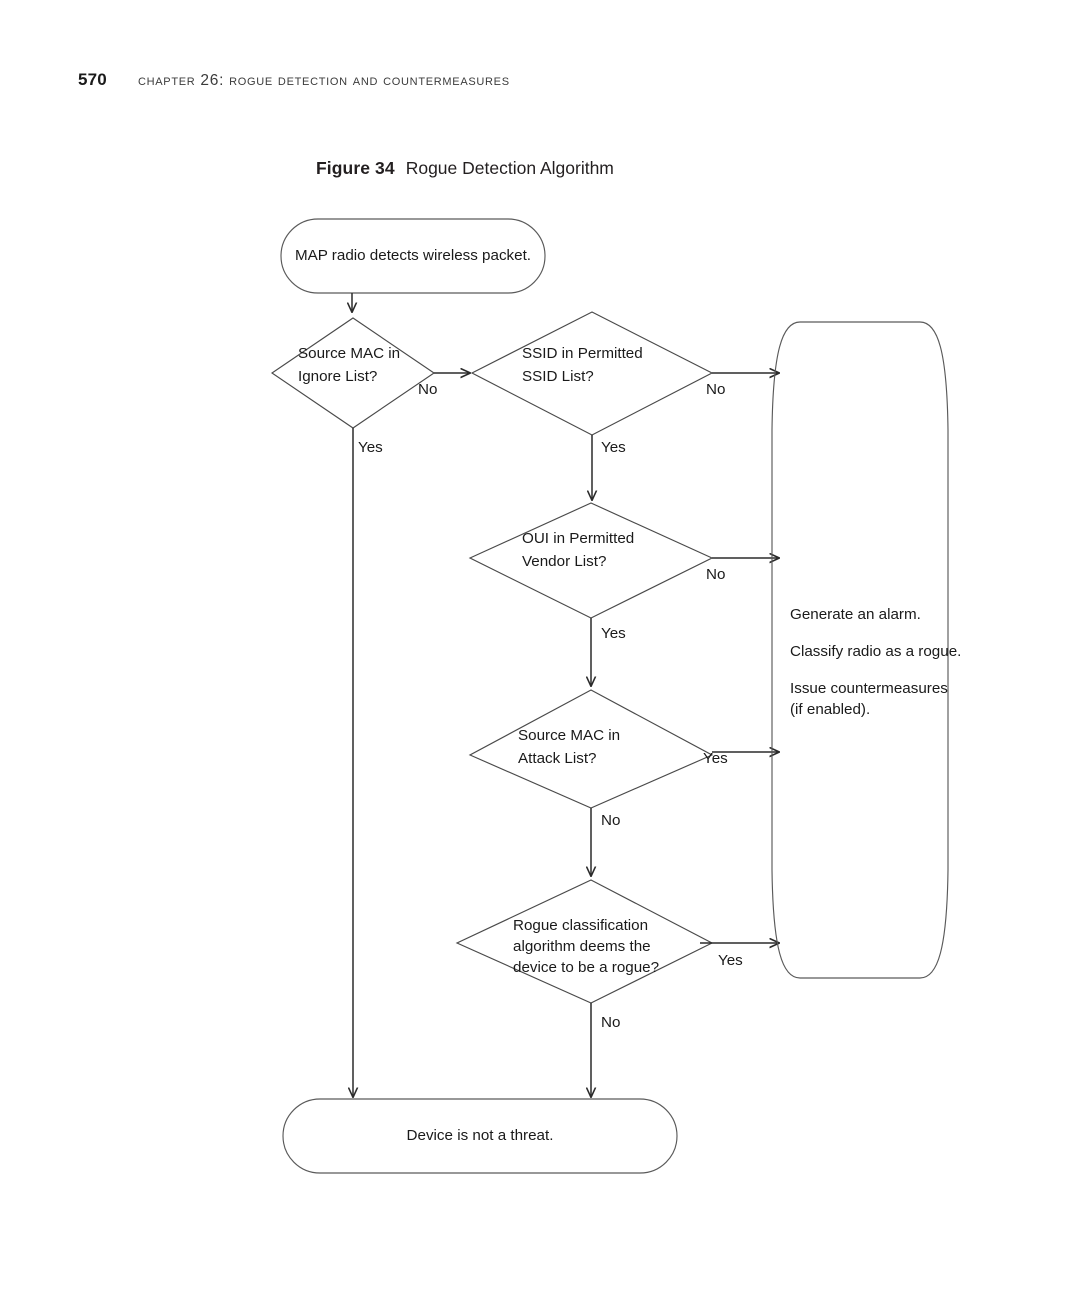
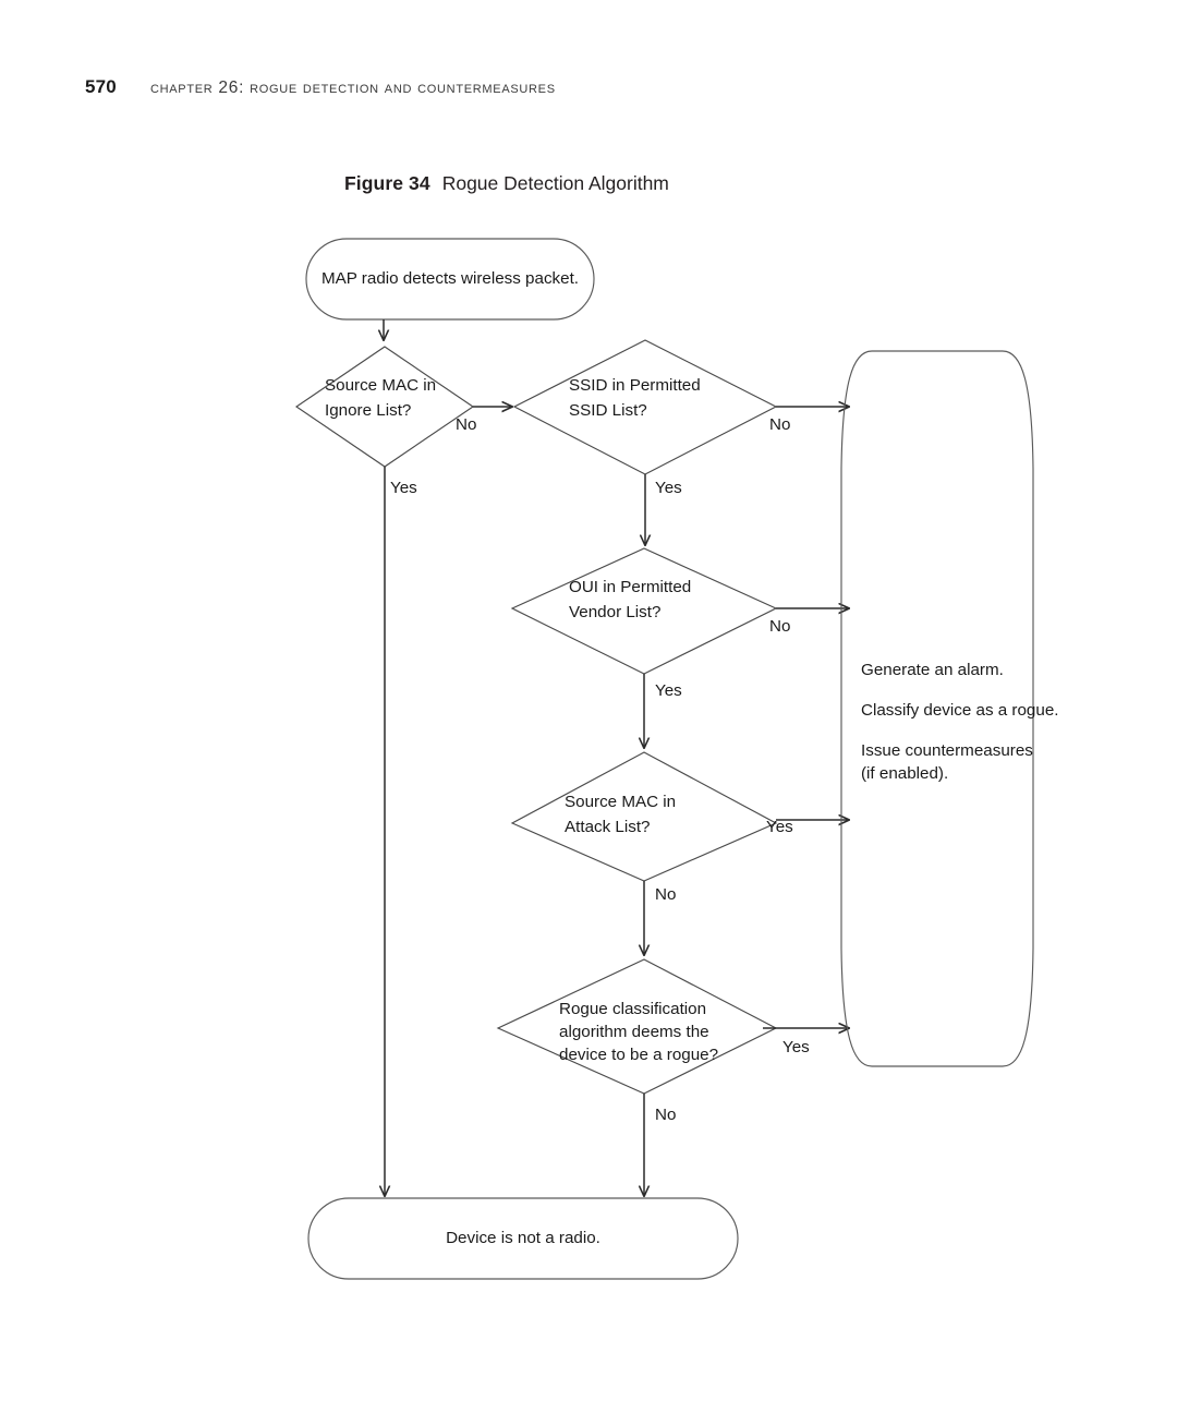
  570
  chapter 26: rogue detection and countermeasures
  Figure 34 Rogue Detection Algorithm
  MAP radio detects wireless packet.
  Source MAC in
  Ignore List?
  No
  Yes
  SSID in Permitted
  SSID List?
  No
  Yes
  OUI in Permitted
  Vendor List?
  No
  Yes
  Source MAC in
  Attack List?
  Yes
  No
  Rogue classification
  algorithm deems the
  device to be a rogue?
  Yes
  No
  Generate an alarm.
- Classify radio as a rogue.
+ Classify device as a rogue.
  Issue countermeasures
  (if enabled).
- Device is not a threat.
+ Device is not a radio.
